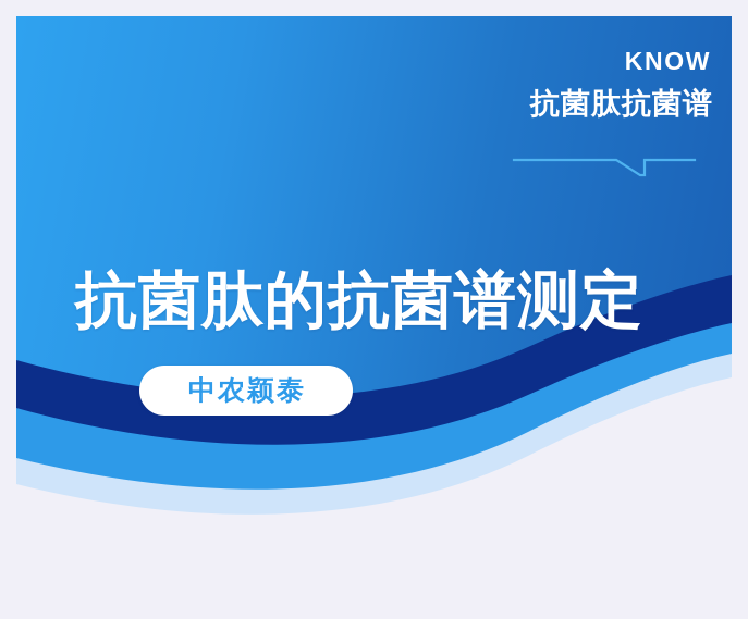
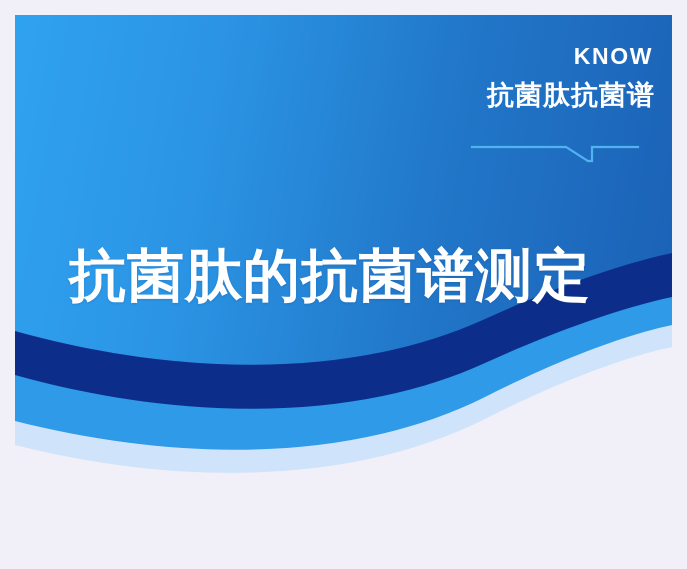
  KNOW
  抗菌肽抗菌谱
  抗菌肽的抗菌谱测定
- 中农颖泰
